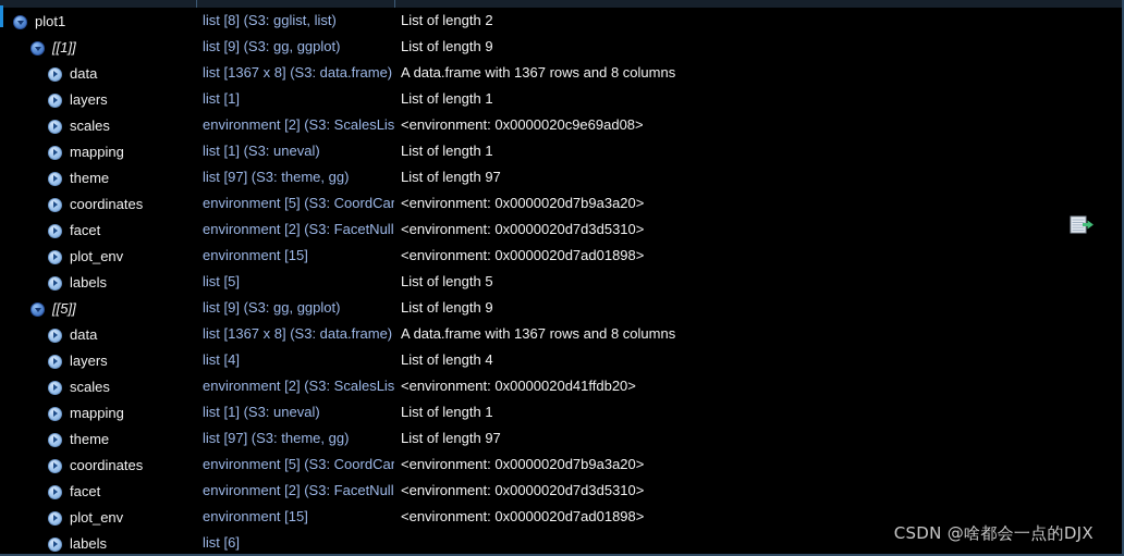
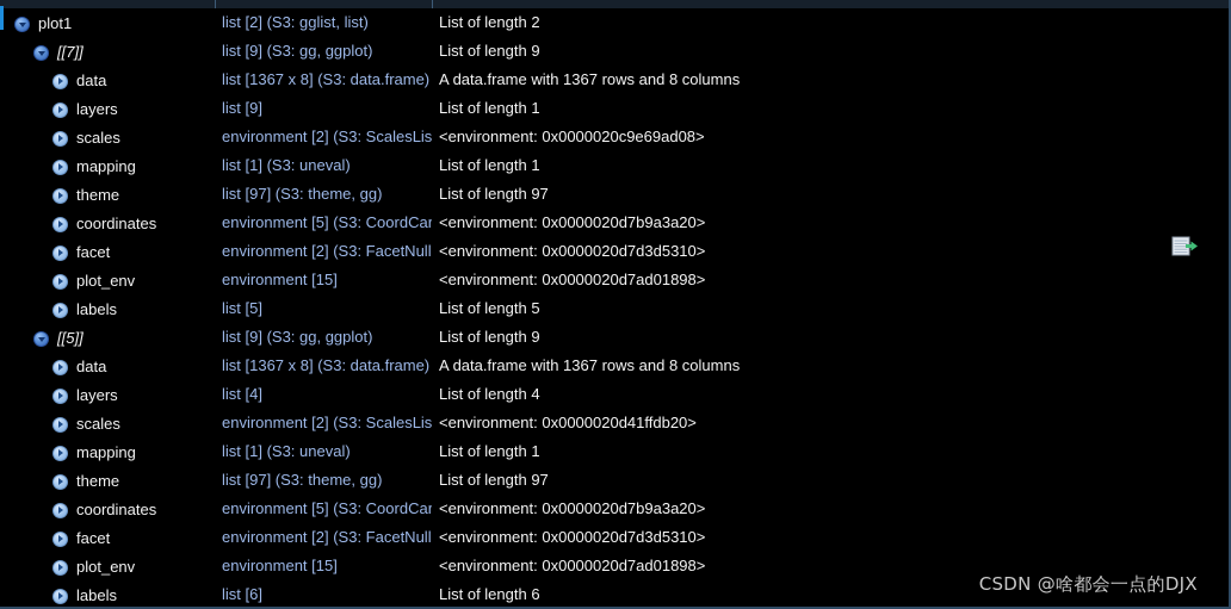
  plot1
- list [8] (S3: gglist, list)
+ list [2] (S3: gglist, list)
  List of length 2
- [[1]]
+ [[7]]
  list [9] (S3: gg, ggplot)
  List of length 9
  data
  list [1367 x 8] (S3: data.frame)
  A data.frame with 1367 rows and 8 columns
  layers
- list [1]
+ list [9]
  List of length 1
  scales
  environment [2] (S3: ScalesLis
  <environment: 0x0000020c9e69ad08>
  mapping
  list [1] (S3: uneval)
  List of length 1
  theme
  list [97] (S3: theme, gg)
  List of length 97
  coordinates
  environment [5] (S3: CoordCar
  <environment: 0x0000020d7b9a3a20>
  facet
  environment [2] (S3: FacetNull
  <environment: 0x0000020d7d3d5310>
  plot_env
  environment [15]
  <environment: 0x0000020d7ad01898>
  labels
  list [5]
  List of length 5
  [[5]]
  list [9] (S3: gg, ggplot)
  List of length 9
  data
  list [1367 x 8] (S3: data.frame)
  A data.frame with 1367 rows and 8 columns
  layers
  list [4]
  List of length 4
  scales
  environment [2] (S3: ScalesLis
  <environment: 0x0000020d41ffdb20>
  mapping
  list [1] (S3: uneval)
  List of length 1
  theme
  list [97] (S3: theme, gg)
  List of length 97
  coordinates
  environment [5] (S3: CoordCar
  <environment: 0x0000020d7b9a3a20>
  facet
  environment [2] (S3: FacetNull
  <environment: 0x0000020d7d3d5310>
  plot_env
  environment [15]
  <environment: 0x0000020d7ad01898>
  labels
  list [6]
+ List of length 6
  CSDN @啥都会一点的DJX
